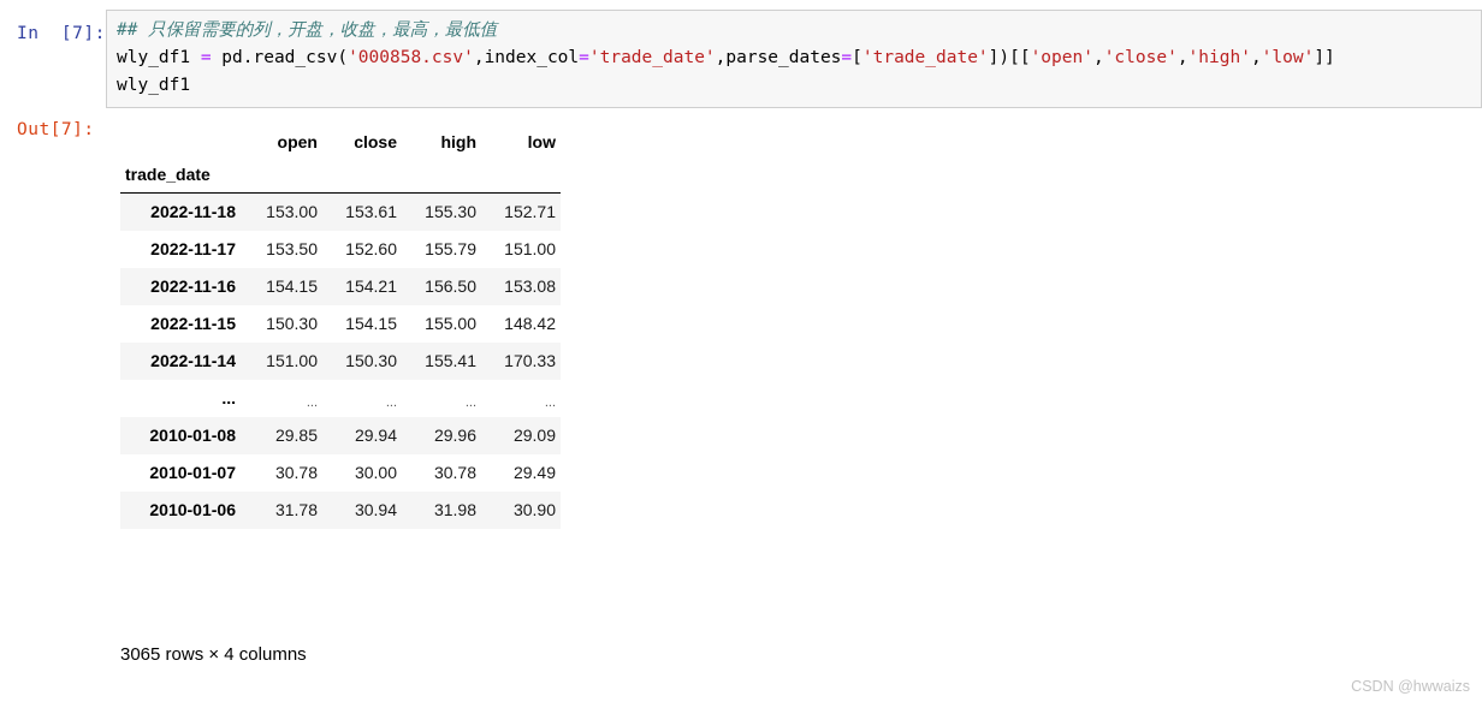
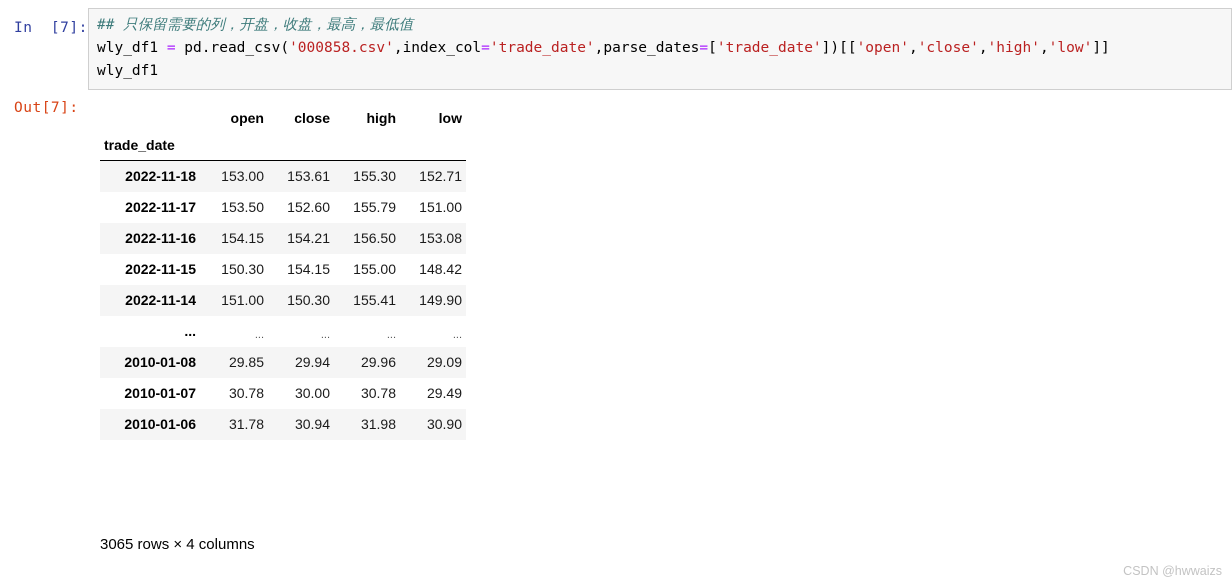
  In [7]:
  ## 只保留需要的列，开盘，收盘，最高，最低值
  wly_df1 = pd.read_csv('000858.csv',index_col='trade_date',parse_dates=['trade_date'])[['open','close','high','low']]
  wly_df1
  Out[7]:
  	open	close	high	low
  trade_date
  2022-11-18	153.00	153.61	155.30	152.71
  2022-11-17	153.50	152.60	155.79	151.00
  2022-11-16	154.15	154.21	156.50	153.08
  2022-11-15	150.30	154.15	155.00	148.42
- 2022-11-14	151.00	150.30	155.41	170.33
+ 2022-11-14	151.00	150.30	155.41	149.90
  ...	...	...	...	...
  2010-01-08	29.85	29.94	29.96	29.09
  2010-01-07	30.78	30.00	30.78	29.49
  2010-01-06	31.78	30.94	31.98	30.90
  3065 rows × 4 columns
  CSDN @hwwaizs
